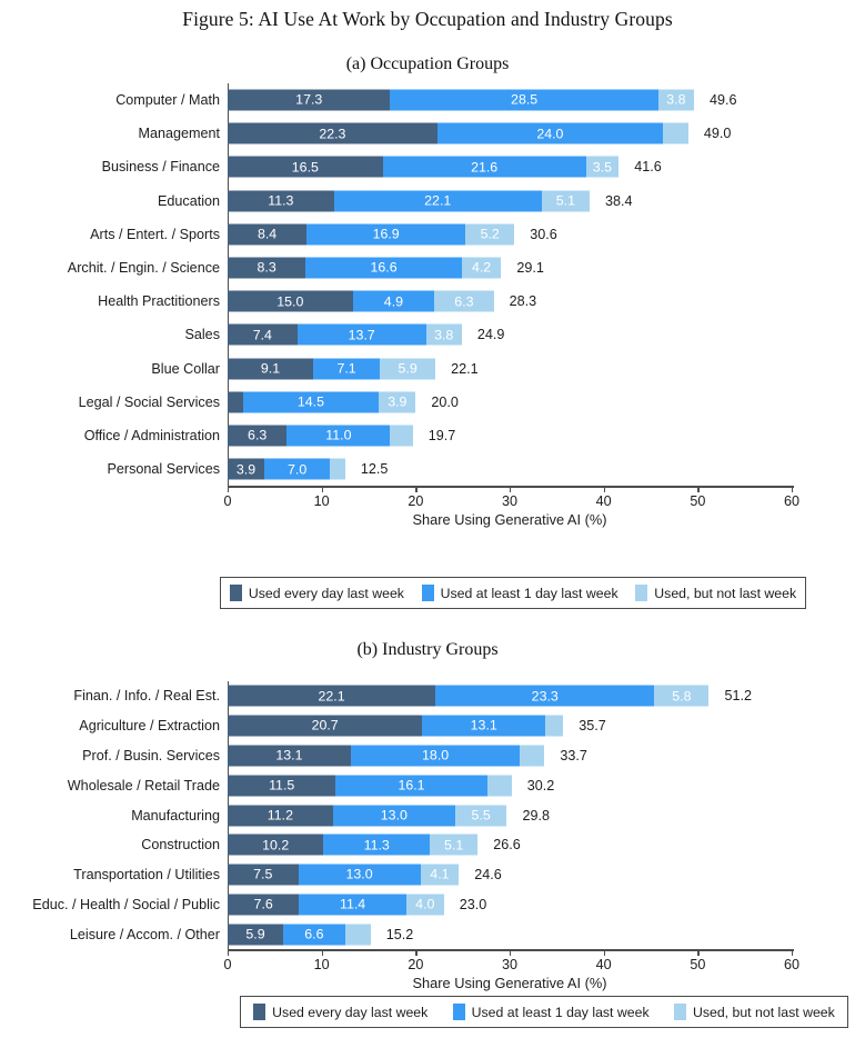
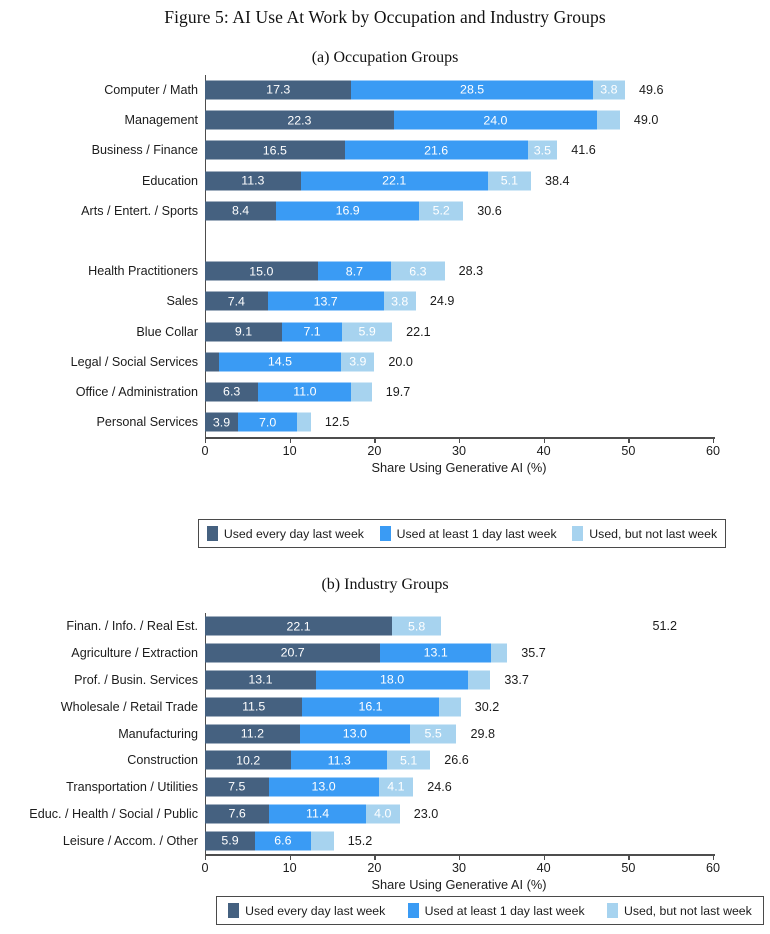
  Figure 5: AI Use At Work by Occupation and Industry Groups
  (a) Occupation Groups
  Computer / Math
  17.3
  28.5
  3.8
  49.6
  Management
  22.3
  24.0
  49.0
  Business / Finance
  16.5
  21.6
  3.5
  41.6
  Education
  11.3
  22.1
  5.1
  38.4
  Arts / Entert. / Sports
  8.4
  16.9
  5.2
  30.6
- Archit. / Engin. / Science
- 8.3
- 16.6
- 4.2
- 29.1
  Health Practitioners
  15.0
- 4.9
+ 8.7
  6.3
  28.3
  Sales
  7.4
  13.7
  3.8
  24.9
  Blue Collar
  9.1
  7.1
  5.9
  22.1
  Legal / Social Services
  14.5
  3.9
  20.0
  Office / Administration
  6.3
  11.0
  19.7
  Personal Services
  3.9
  7.0
  12.5
  0
  10
  20
  30
  40
  50
  60
  Share Using Generative AI (%)
  Used every day last week
  Used at least 1 day last week
  Used, but not last week
  (b) Industry Groups
  Finan. / Info. / Real Est.
  22.1
- 23.3
  5.8
  51.2
  Agriculture / Extraction
  20.7
  13.1
  35.7
  Prof. / Busin. Services
  13.1
  18.0
  33.7
  Wholesale / Retail Trade
  11.5
  16.1
  30.2
  Manufacturing
  11.2
  13.0
  5.5
  29.8
  Construction
  10.2
  11.3
  5.1
  26.6
  Transportation / Utilities
  7.5
  13.0
  4.1
  24.6
  Educ. / Health / Social / Public
  7.6
  11.4
  4.0
  23.0
  Leisure / Accom. / Other
  5.9
  6.6
  15.2
  0
  10
  20
  30
  40
  50
  60
  Share Using Generative AI (%)
  Used every day last week
  Used at least 1 day last week
  Used, but not last week
